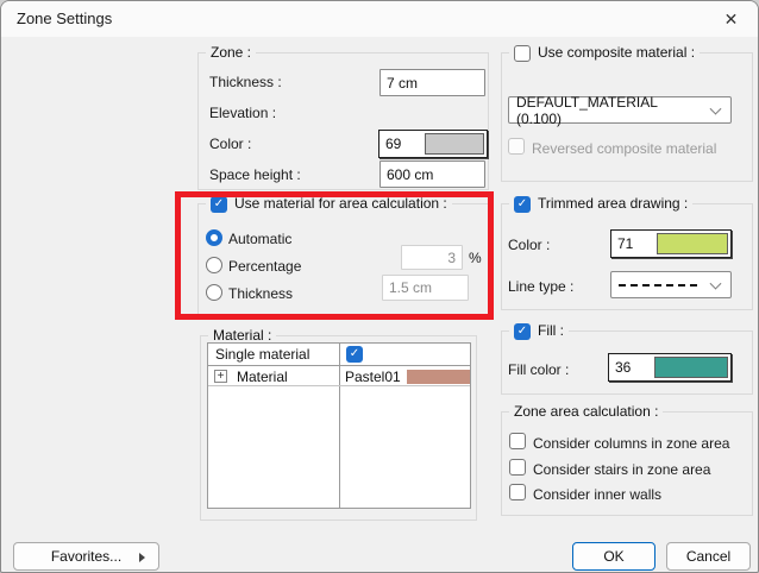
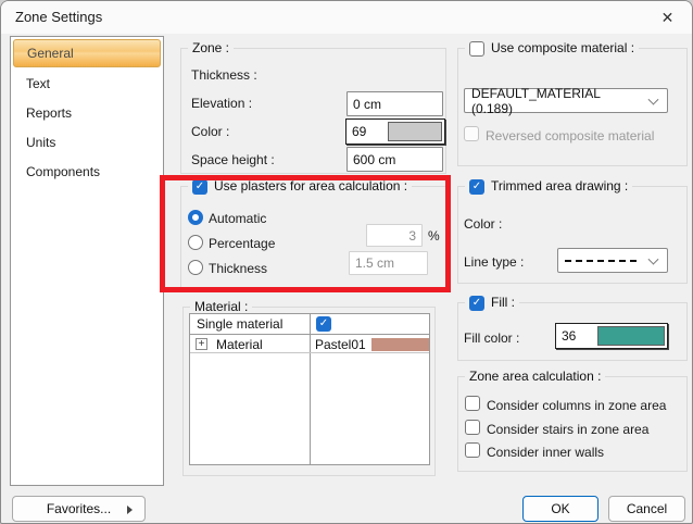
  Zone Settings
  ✕
+ General
+ Text
+ Reports
+ Units
+ Components
  Zone :
  Thickness :
- 7 cm
  Elevation :
+ 0 cm
  Color :
  69
  Space height :
  600 cm
  ✓
- Use material for area calculation :
+ Use plasters for area calculation :
  Automatic
  Percentage
  3
  %
  Thickness
  1.5 cm
  Material :
  Single material
  ✓
  +
  Material
  Pastel01
  Use composite material :
- DEFAULT_MATERIAL (0.100)
+ DEFAULT_MATERIAL (0.189)
  Reversed composite material
  ✓
  Trimmed area drawing :
  Color :
- 71
  Line type :
  ✓
  Fill :
  Fill color :
  36
  Zone area calculation :
  Consider columns in zone area
  Consider stairs in zone area
  Consider inner walls
  Favorites...
  OK
  Cancel
